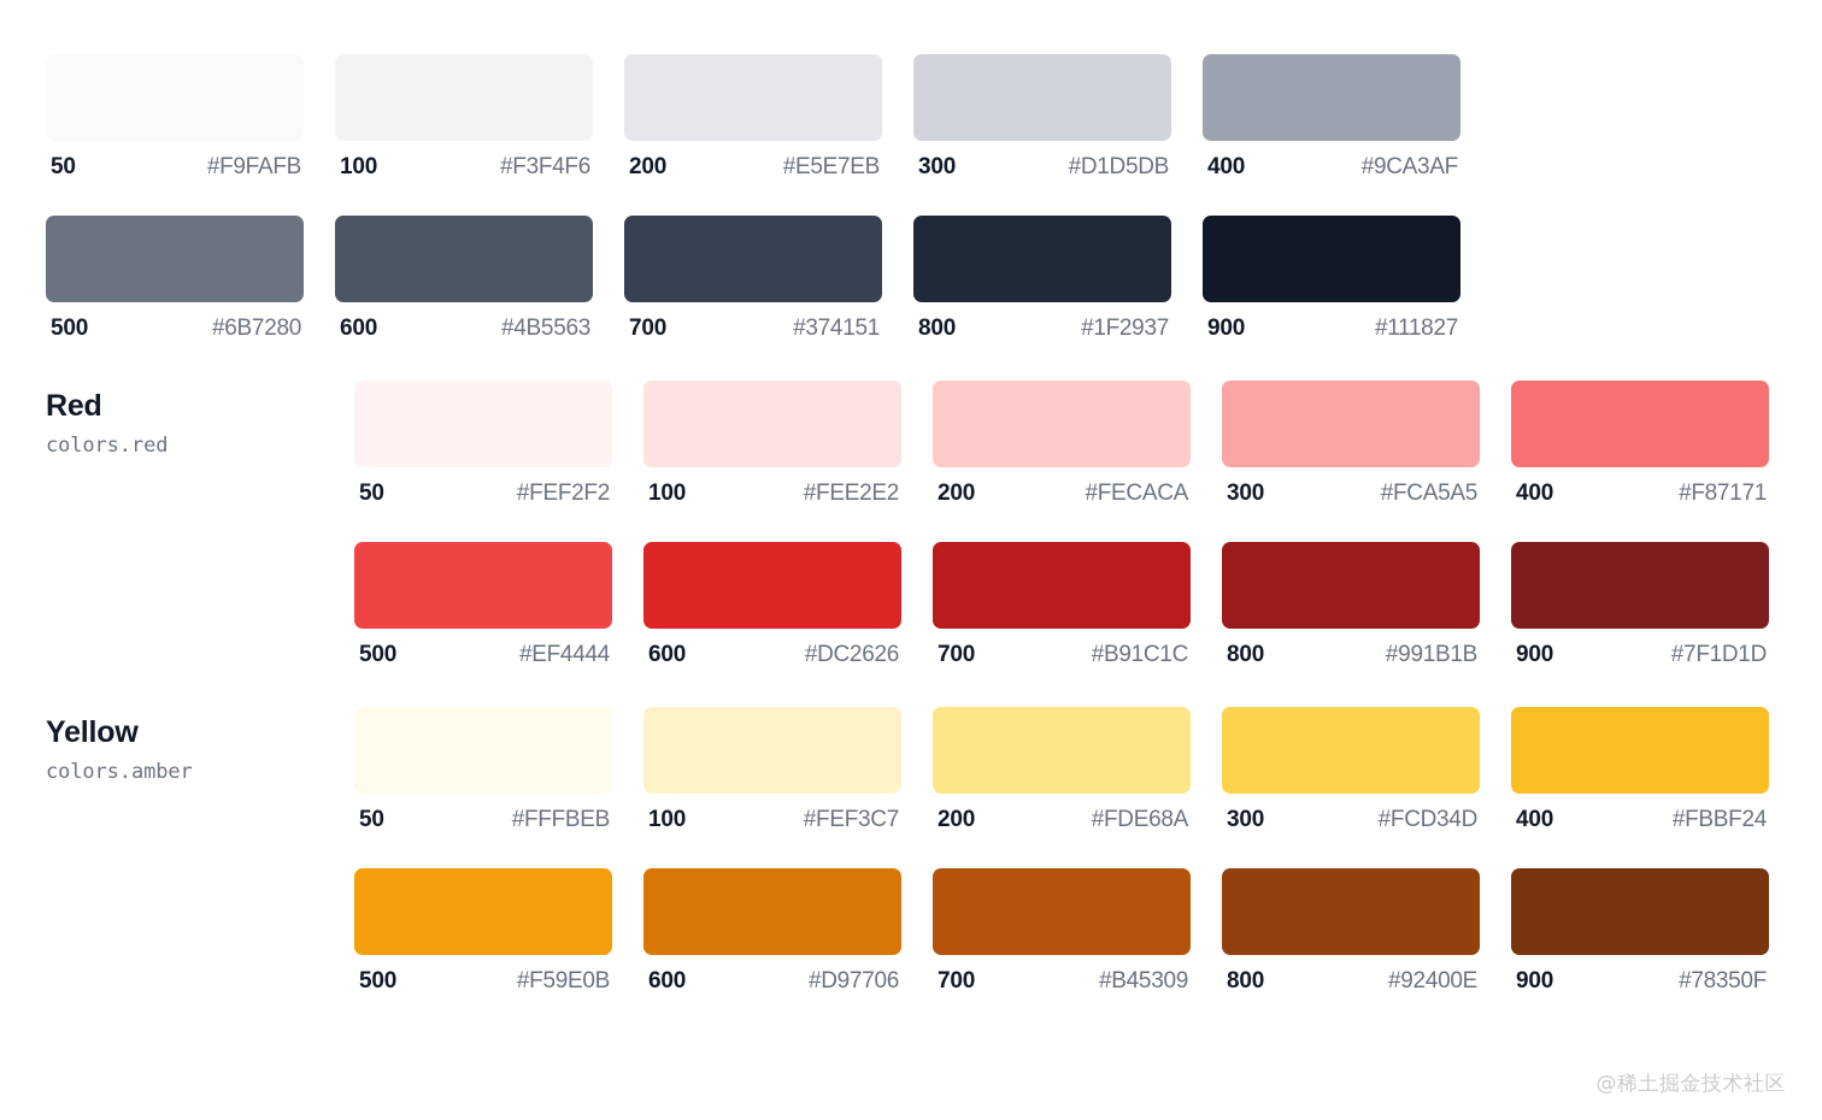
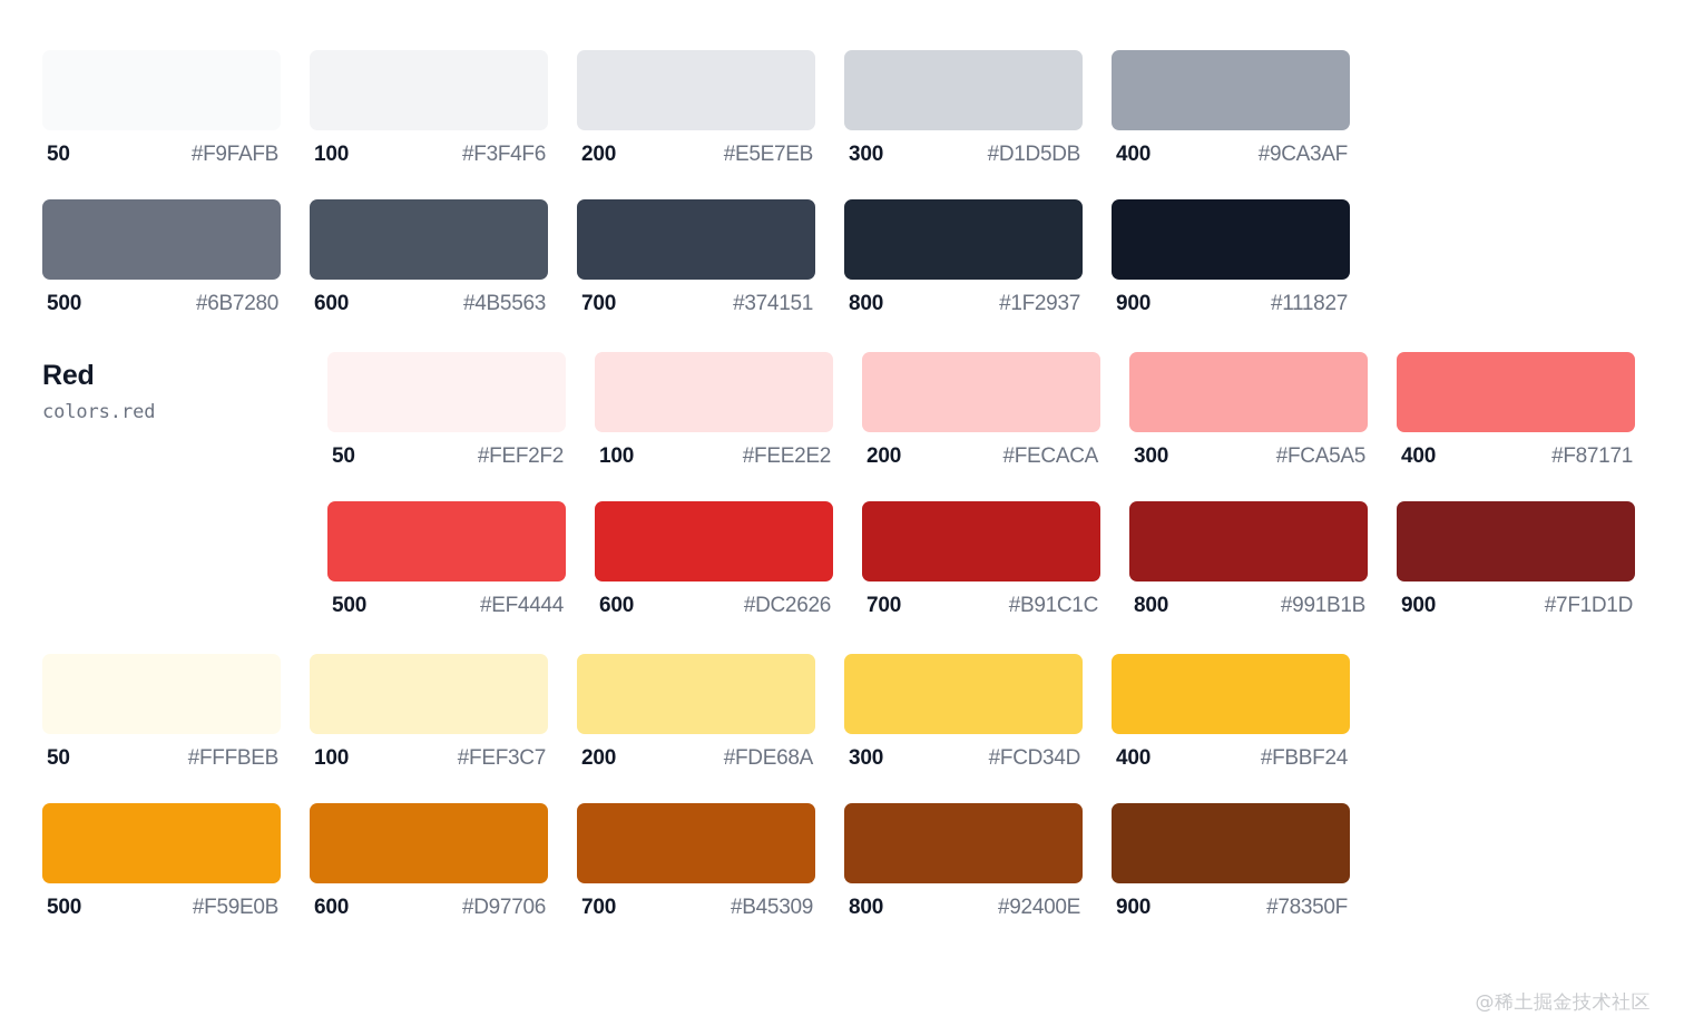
  50
  #F9FAFB
  100
  #F3F4F6
  200
  #E5E7EB
  300
  #D1D5DB
  400
  #9CA3AF
  500
  #6B7280
  600
  #4B5563
  700
  #374151
  800
  #1F2937
  900
  #111827
  Red
  colors.red
  50
  #FEF2F2
  100
  #FEE2E2
  200
  #FECACA
  300
  #FCA5A5
  400
  #F87171
  500
  #EF4444
  600
  #DC2626
  700
  #B91C1C
  800
  #991B1B
  900
  #7F1D1D
- Yellow
- colors.amber
  50
  #FFFBEB
  100
  #FEF3C7
  200
  #FDE68A
  300
  #FCD34D
  400
  #FBBF24
  500
  #F59E0B
  600
  #D97706
  700
  #B45309
  800
  #92400E
  900
  #78350F
  @稀土掘金技术社区
